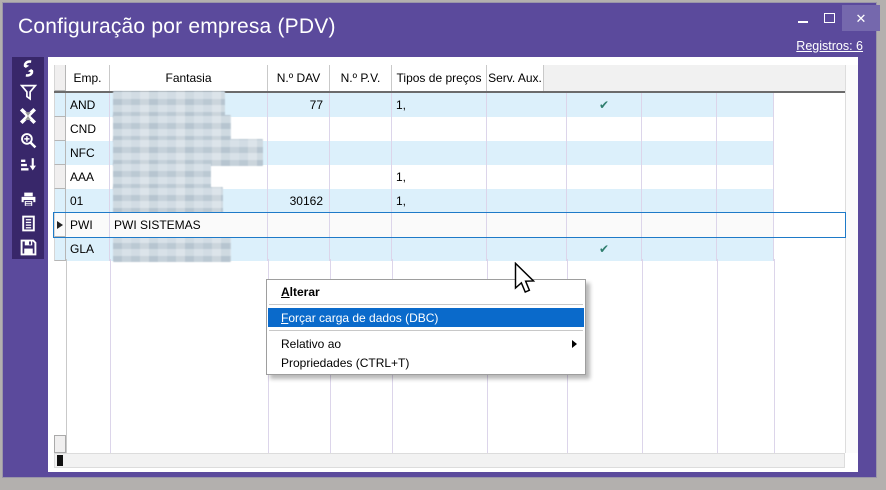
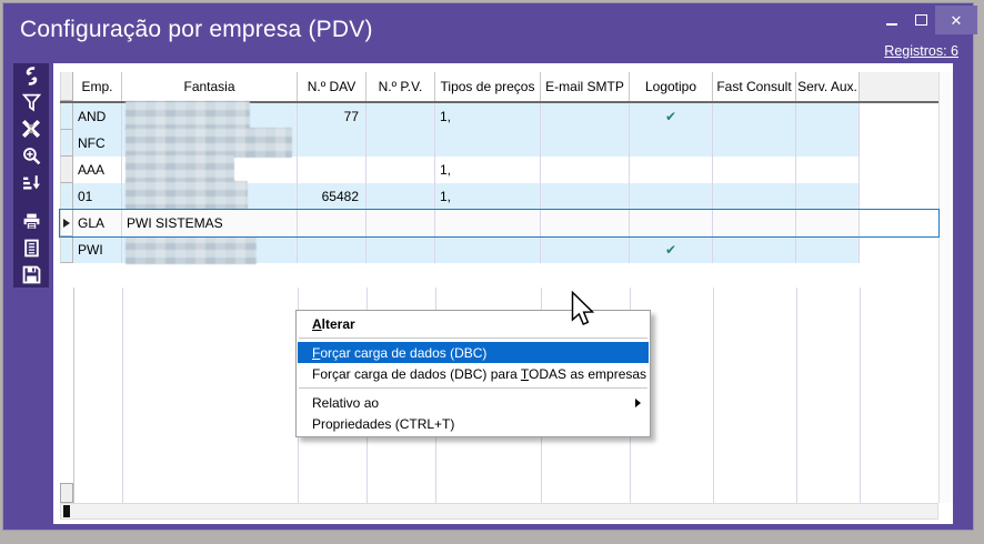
  Configuração por empresa (PDV)
  ✕
  Registros: 6
  Emp.
  Fantasia
  N.º DAV
  N.º P.V.
  Tipos de preços
+ E-mail SMTP
+ Logotipo
+ Fast Consult
  Serv. Aux.
  AND
  77
  1,
  ✔
- CND
  NFC
  AAA
  1,
  01
- 30162
+ 65482
  1,
- PWI
+ GLA
  PWI SISTEMAS
- GLA
+ PWI
  ✔
  Alterar
  Forçar carga de dados (DBC)
+ Forçar carga de dados (DBC) para TODAS as empresas
  Relativo ao
  Propriedades (CTRL+T)
